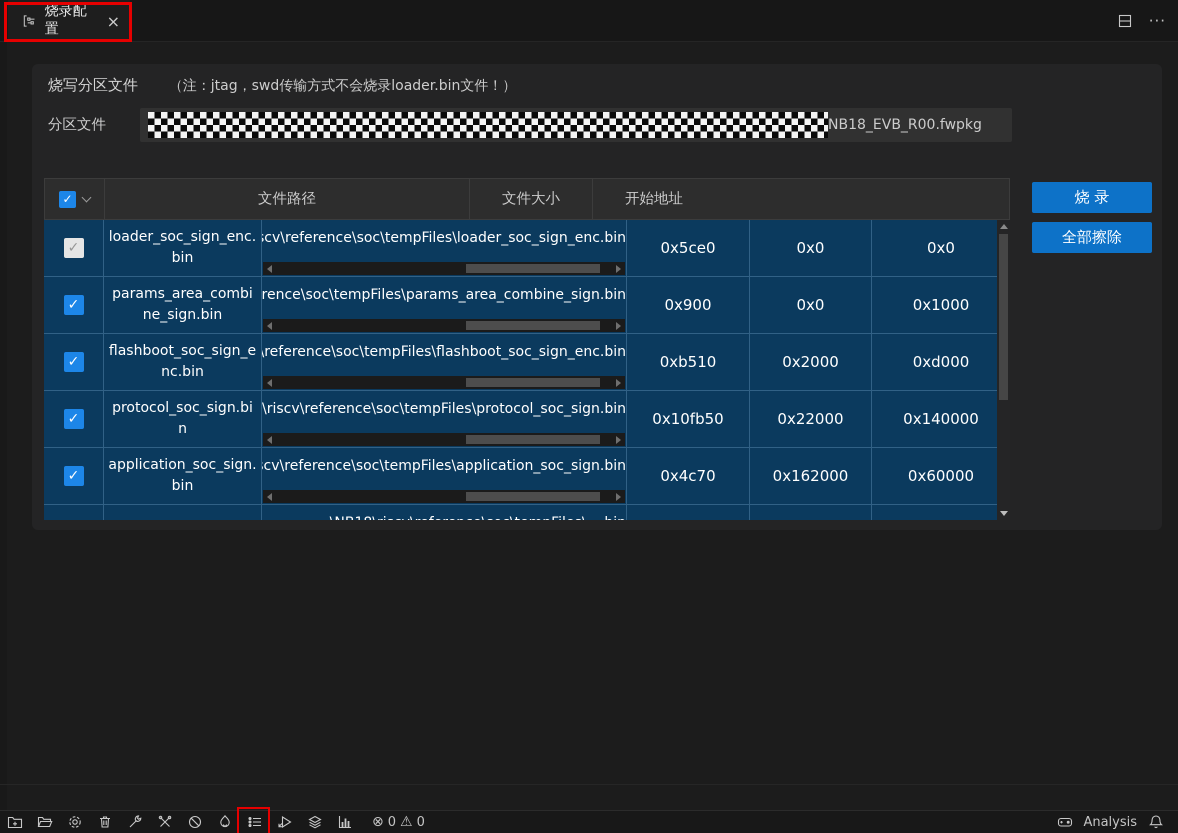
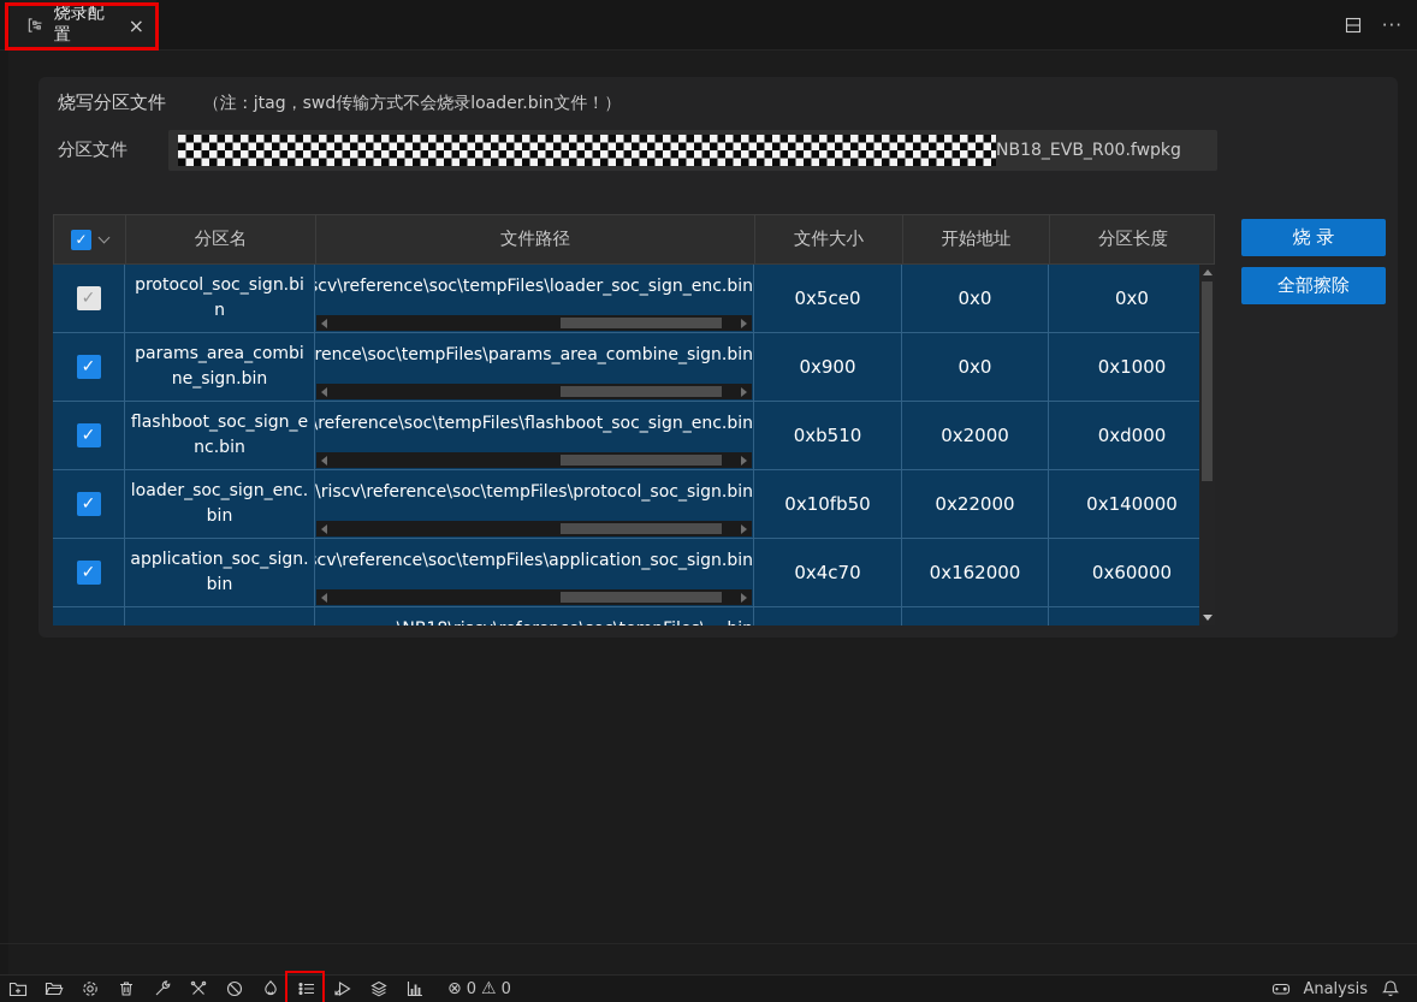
  烧录配置
  ×
  ···
  烧写分区文件 （注：jtag，swd传输方式不会烧录loader.bin文件！）
  分区文件
  NB18_EVB_R00.fwpkg
  烧 录
  全部擦除
  ✓
+ 分区名
  文件路径
  文件大小
  开始地址
+ 分区长度
  ✓
- loader_soc_sign_enc.bin
+ protocol_soc_sign.bin
  cv\reference\soc\tempFiles\loader_soc_sign_enc.bin
  0x5ce0
  0x0
  0x0
  ✓
  params_area_combine_sign.bin
  rence\soc\tempFiles\params_area_combine_sign.bin
  0x900
  0x0
  0x1000
  ✓
  flashboot_soc_sign_enc.bin
  \reference\soc\tempFiles\flashboot_soc_sign_enc.bin
  0xb510
  0x2000
  0xd000
  ✓
- protocol_soc_sign.bin
+ loader_soc_sign_enc.bin
  \riscv\reference\soc\tempFiles\protocol_soc_sign.bin
  0x10fb50
  0x22000
  0x140000
  ✓
  application_soc_sign.bin
  cv\reference\soc\tempFiles\application_soc_sign.bin
  0x4c70
  0x162000
  0x60000
  ⊗
  0
  ⚠
  0
  Analysis
